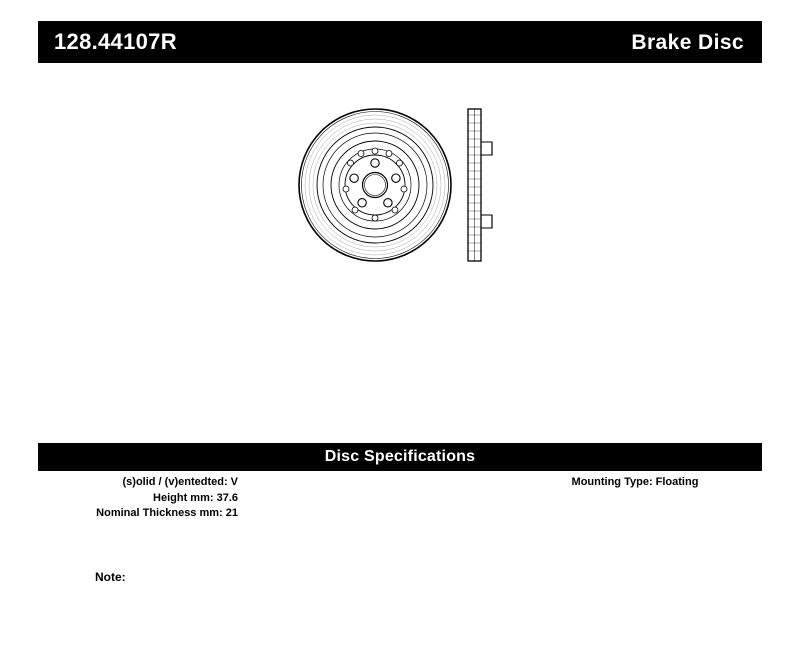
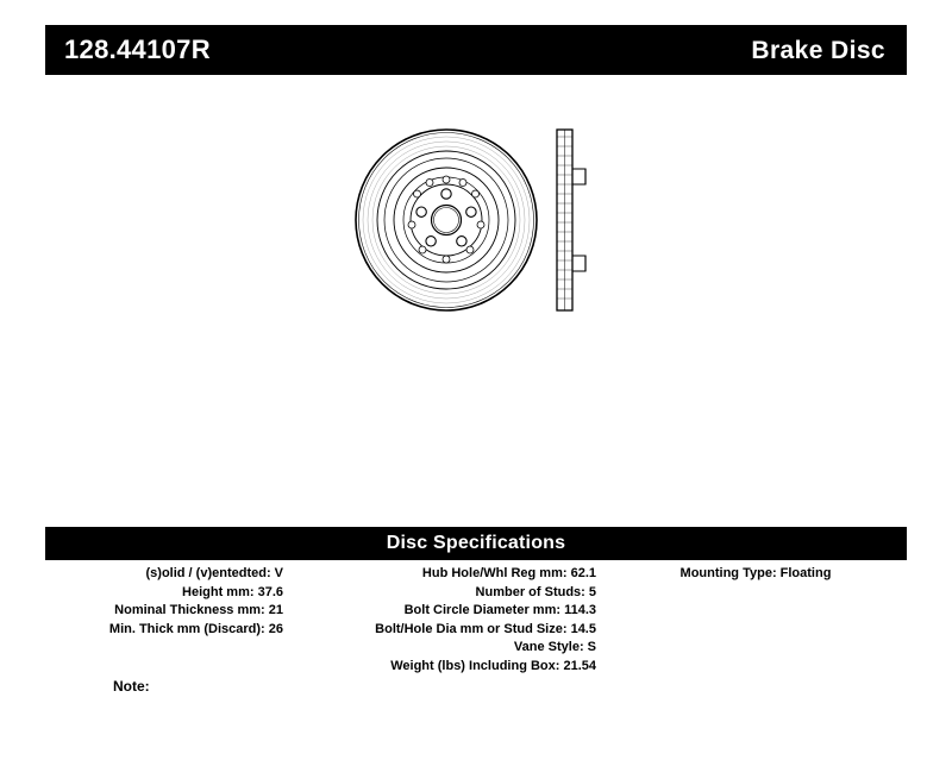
  128.44107R
  Brake Disc
  Disc Specifications
  (s)olid / (v)entedted: V
  Height mm: 37.6
  Nominal Thickness mm: 21
+ Min. Thick mm (Discard): 26
+ Hub Hole/Whl Reg mm: 62.1
+ Number of Studs: 5
+ Bolt Circle Diameter mm: 114.3
+ Bolt/Hole Dia mm or Stud Size: 14.5
+ Vane Style: S
+ Weight (lbs) Including Box: 21.54
  Mounting Type: Floating
  Note:
